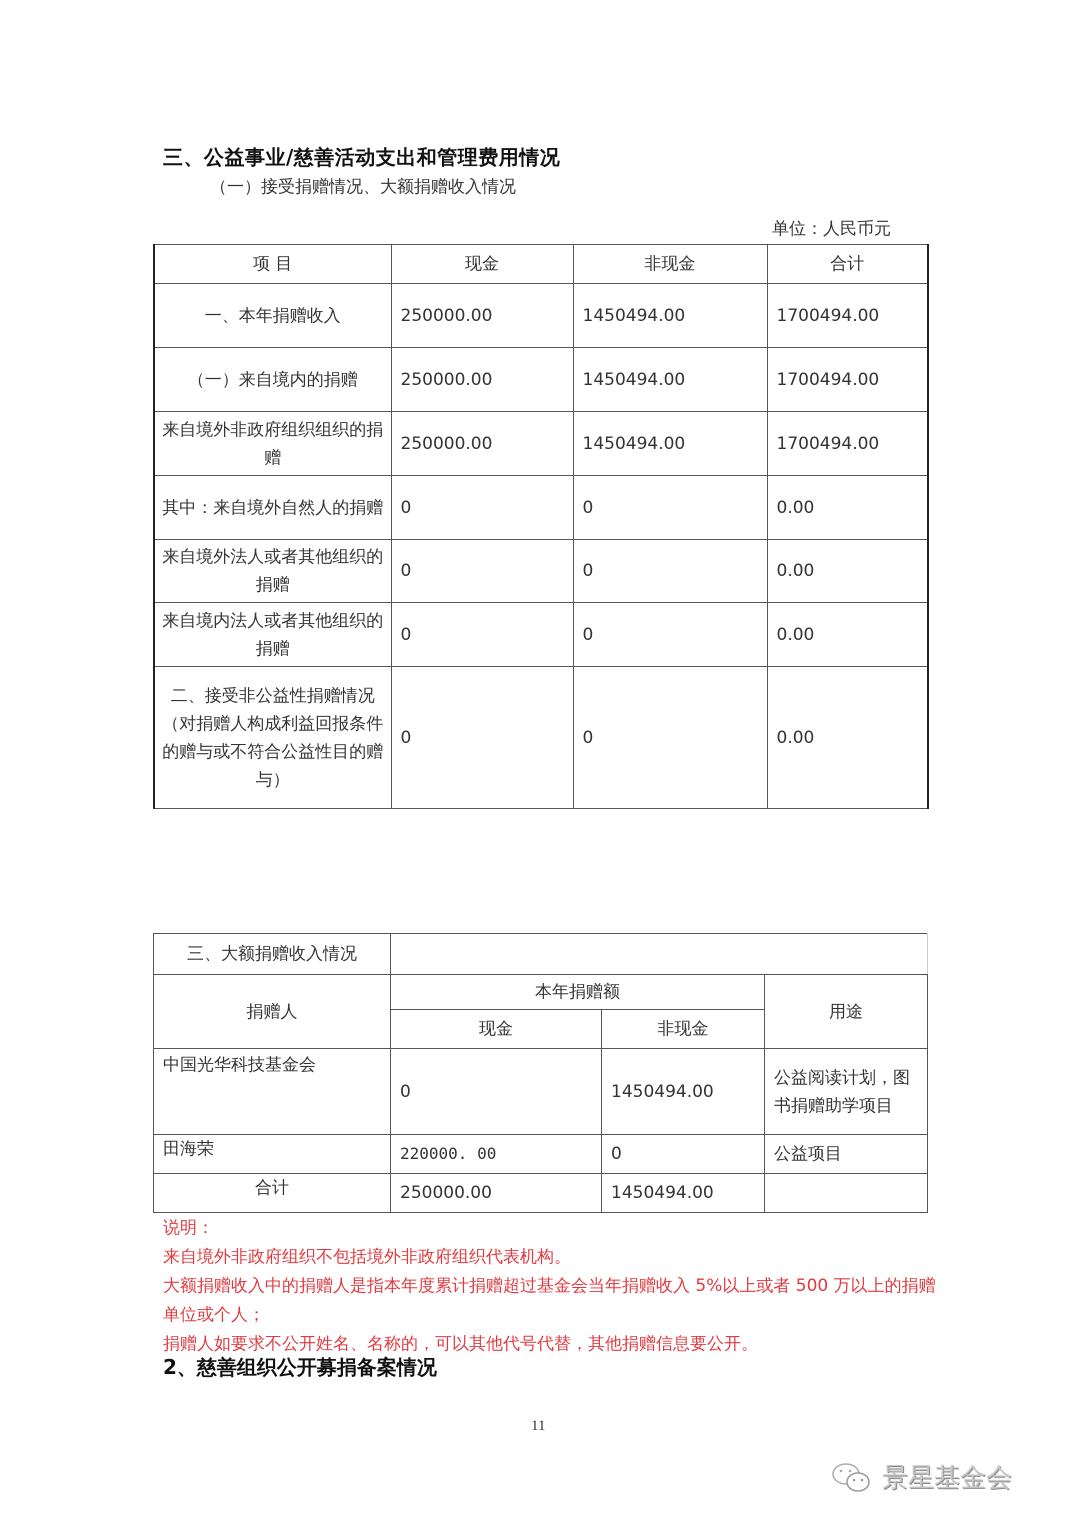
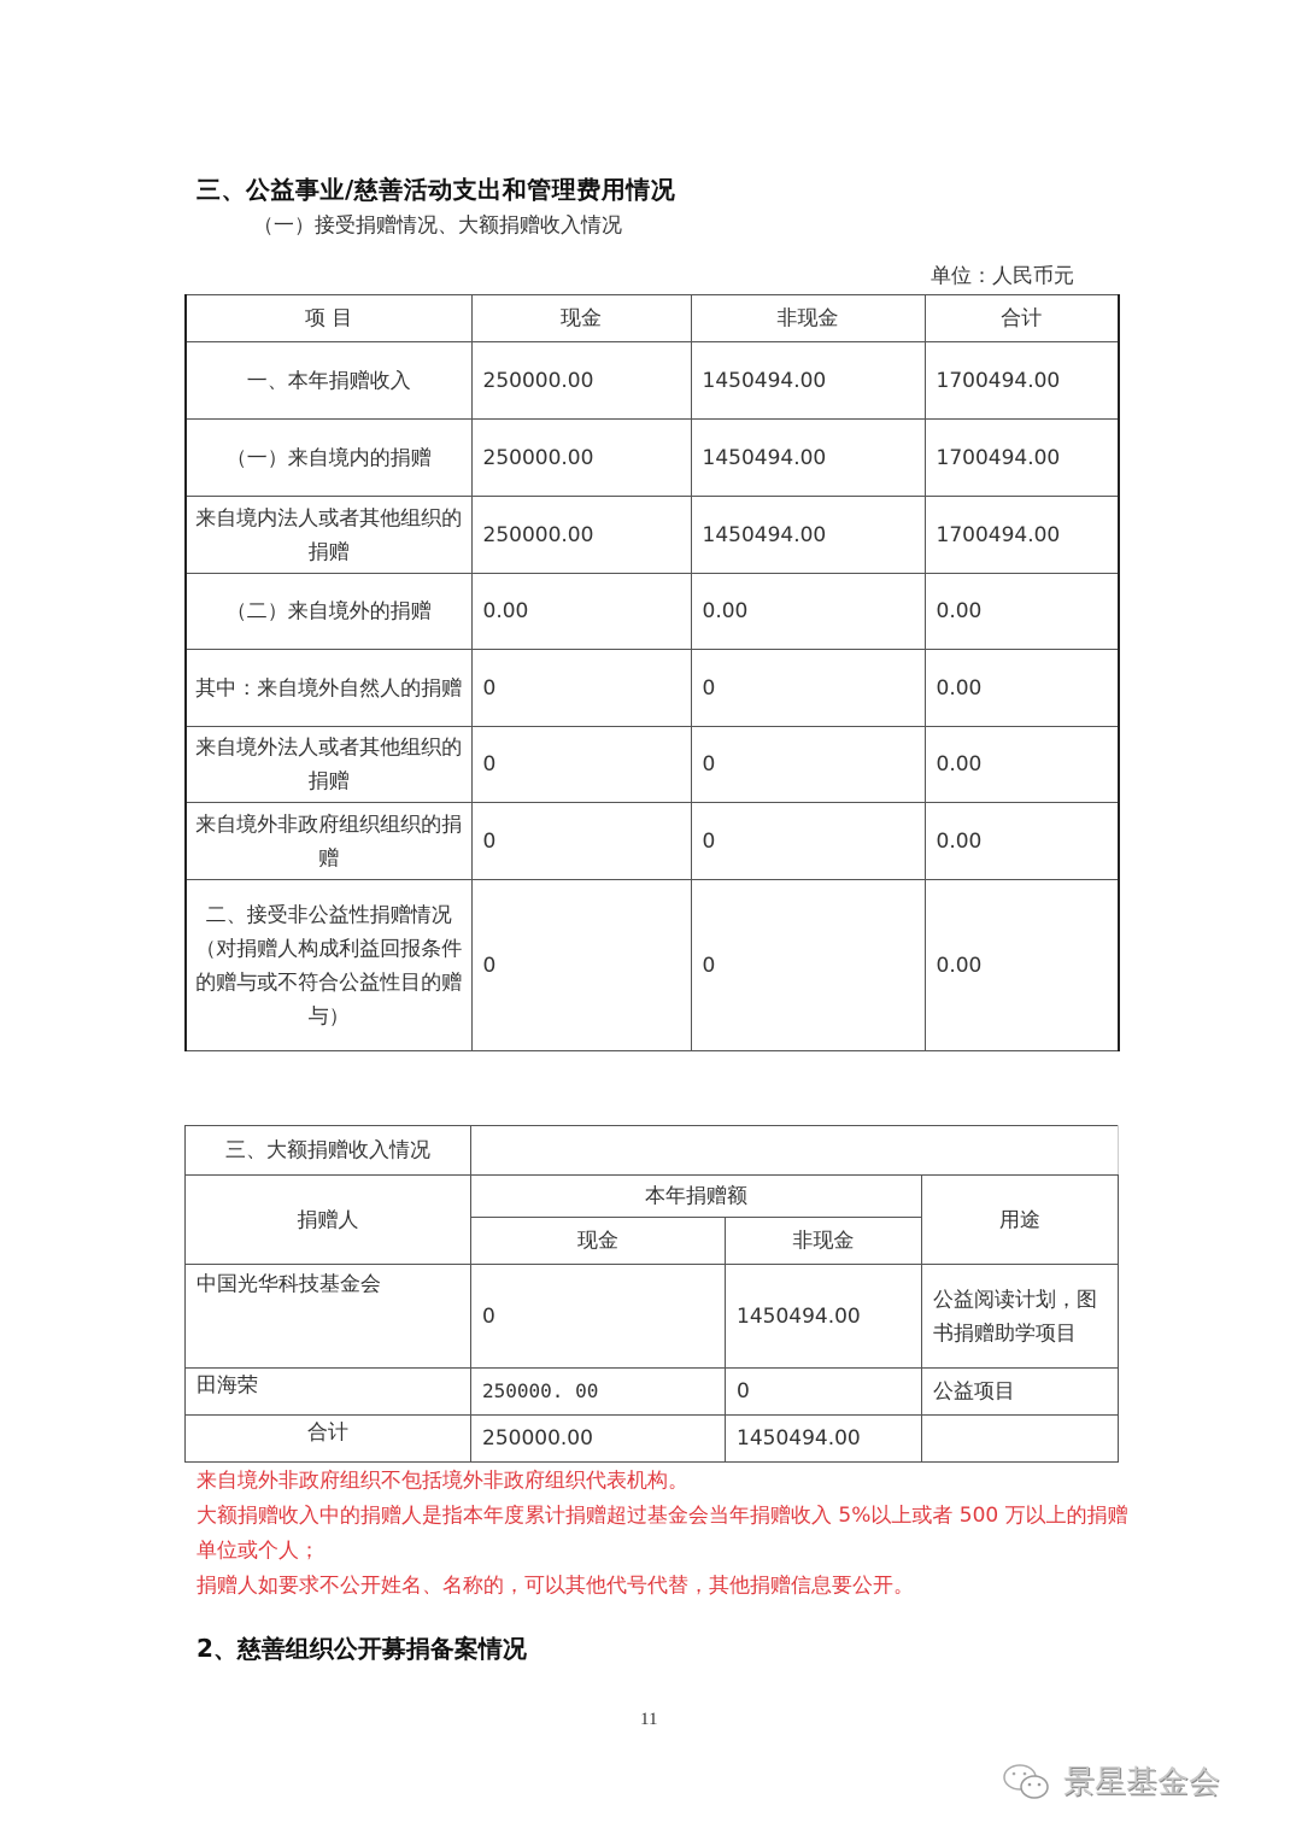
  三、公益事业/慈善活动支出和管理费用情况
  （一）接受捐赠情况、大额捐赠收入情况
  单位：人民币元
  项 目	现金	非现金	合计
  一、本年捐赠收入	250000.00	1450494.00	1700494.00
  （一）来自境内的捐赠	250000.00	1450494.00	1700494.00
- 来自境外非政府组织组织的捐赠	250000.00	1450494.00	1700494.00
+ 来自境内法人或者其他组织的捐赠	250000.00	1450494.00	1700494.00
+ （二）来自境外的捐赠	0.00	0.00	0.00
  其中：来自境外自然人的捐赠	0	0	0.00
  来自境外法人或者其他组织的捐赠	0	0	0.00
- 来自境内法人或者其他组织的捐赠	0	0	0.00
+ 来自境外非政府组织组织的捐赠	0	0	0.00
  二、接受非公益性捐赠情况（对捐赠人构成利益回报条件的赠与或不符合公益性目的赠与）	0	0	0.00
  三、大额捐赠收入情况
  捐赠人	本年捐赠额	用途
  现金	非现金
  中国光华科技基金会	0	1450494.00	公益阅读计划，图书捐赠助学项目
- 田海荣	220000. 00	0	公益项目
+ 田海荣	250000. 00	0	公益项目
  合计	250000.00	1450494.00
- 说明：
  来自境外非政府组织不包括境外非政府组织代表机构。
  大额捐赠收入中的捐赠人是指本年度累计捐赠超过基金会当年捐赠收入 5%以上或者 500 万以上的捐赠单位或个人；
  捐赠人如要求不公开姓名、名称的，可以其他代号代替，其他捐赠信息要公开。
  2、慈善组织公开募捐备案情况
  11
  景星基金会
